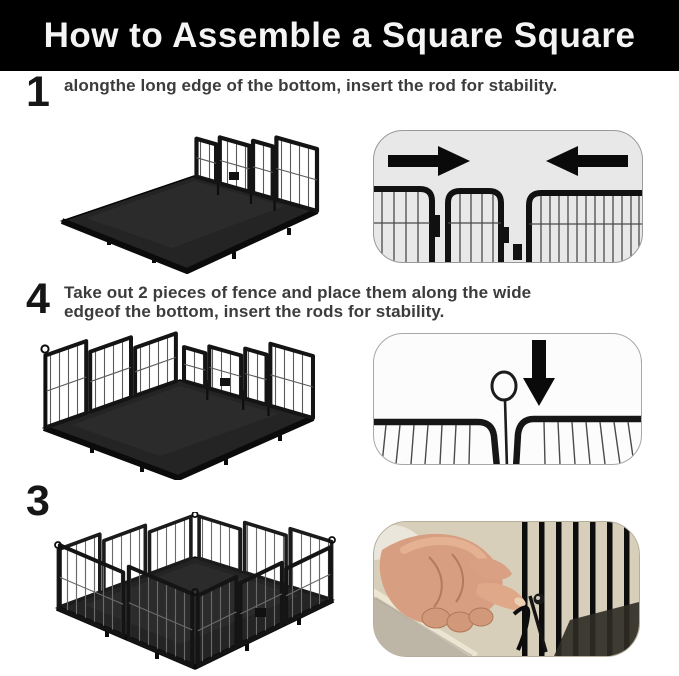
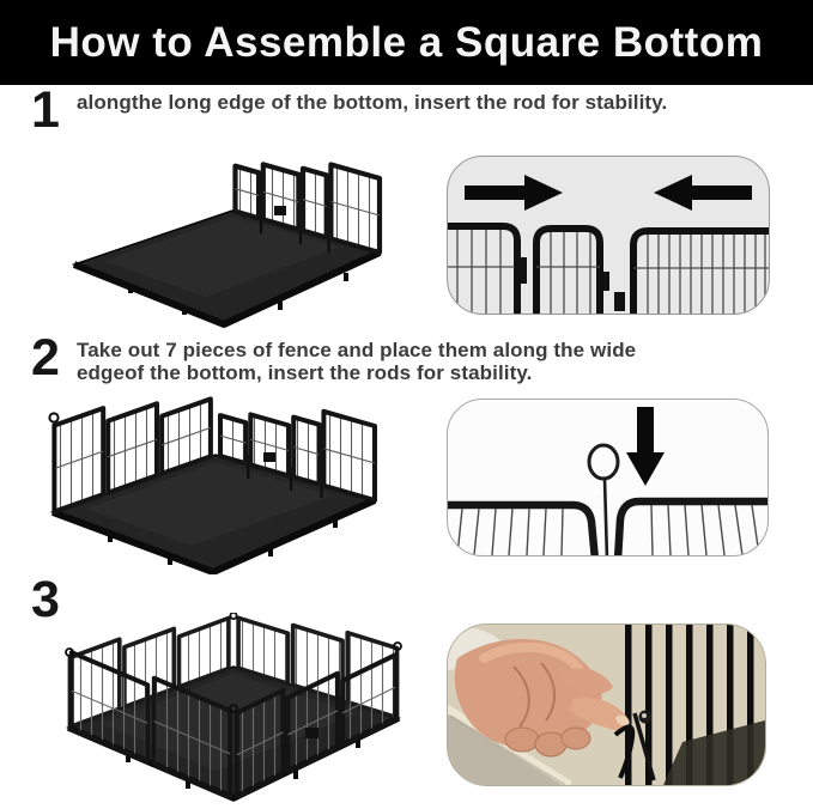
- How to Assemble a Square Square
+ How to Assemble a Square Bottom
  1
  alongthe long edge of the bottom, insert the rod for stability.
- 4
+ 2
- Take out 2 pieces of fence and place them along the wide
+ Take out 7 pieces of fence and place them along the wide
  edgeof the bottom, insert the rods for stability.
  3
